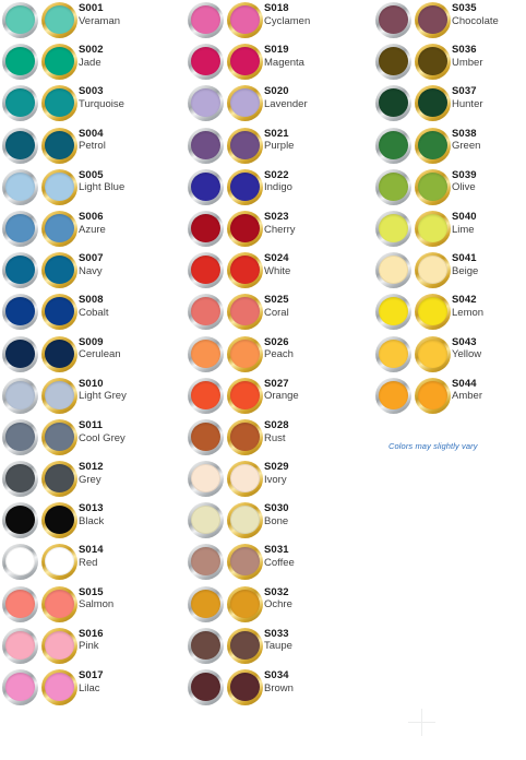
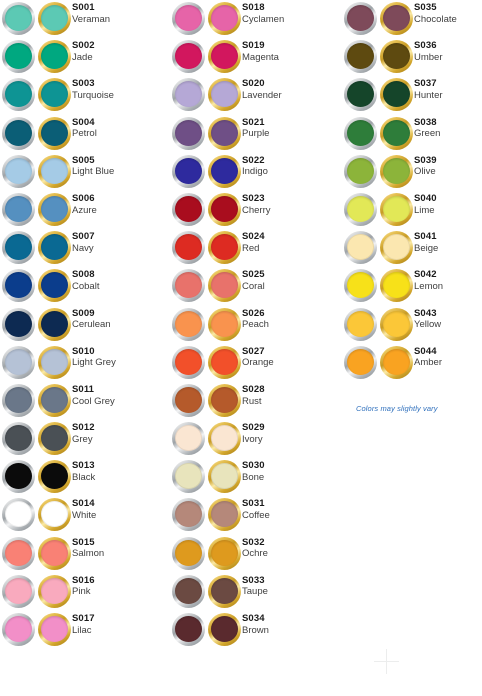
  S001
  Veraman
  S002
  Jade
  S003
  Turquoise
  S004
  Petrol
  S005
  Light Blue
  S006
  Azure
  S007
  Navy
  S008
  Cobalt
  S009
  Cerulean
  S010
  Light Grey
  S011
  Cool Grey
  S012
  Grey
  S013
  Black
  S014
- Red
+ White
  S015
  Salmon
  S016
  Pink
  S017
  Lilac
  S018
  Cyclamen
  S019
  Magenta
  S020
  Lavender
  S021
  Purple
  S022
  Indigo
  S023
  Cherry
  S024
- White
+ Red
  S025
  Coral
  S026
  Peach
  S027
  Orange
  S028
  Rust
  S029
  Ivory
  S030
  Bone
  S031
  Coffee
  S032
  Ochre
  S033
  Taupe
  S034
  Brown
  S035
  Chocolate
  S036
  Umber
  S037
  Hunter
  S038
  Green
  S039
  Olive
  S040
  Lime
  S041
  Beige
  S042
  Lemon
  S043
  Yellow
  S044
  Amber
  Colors may slightly vary
